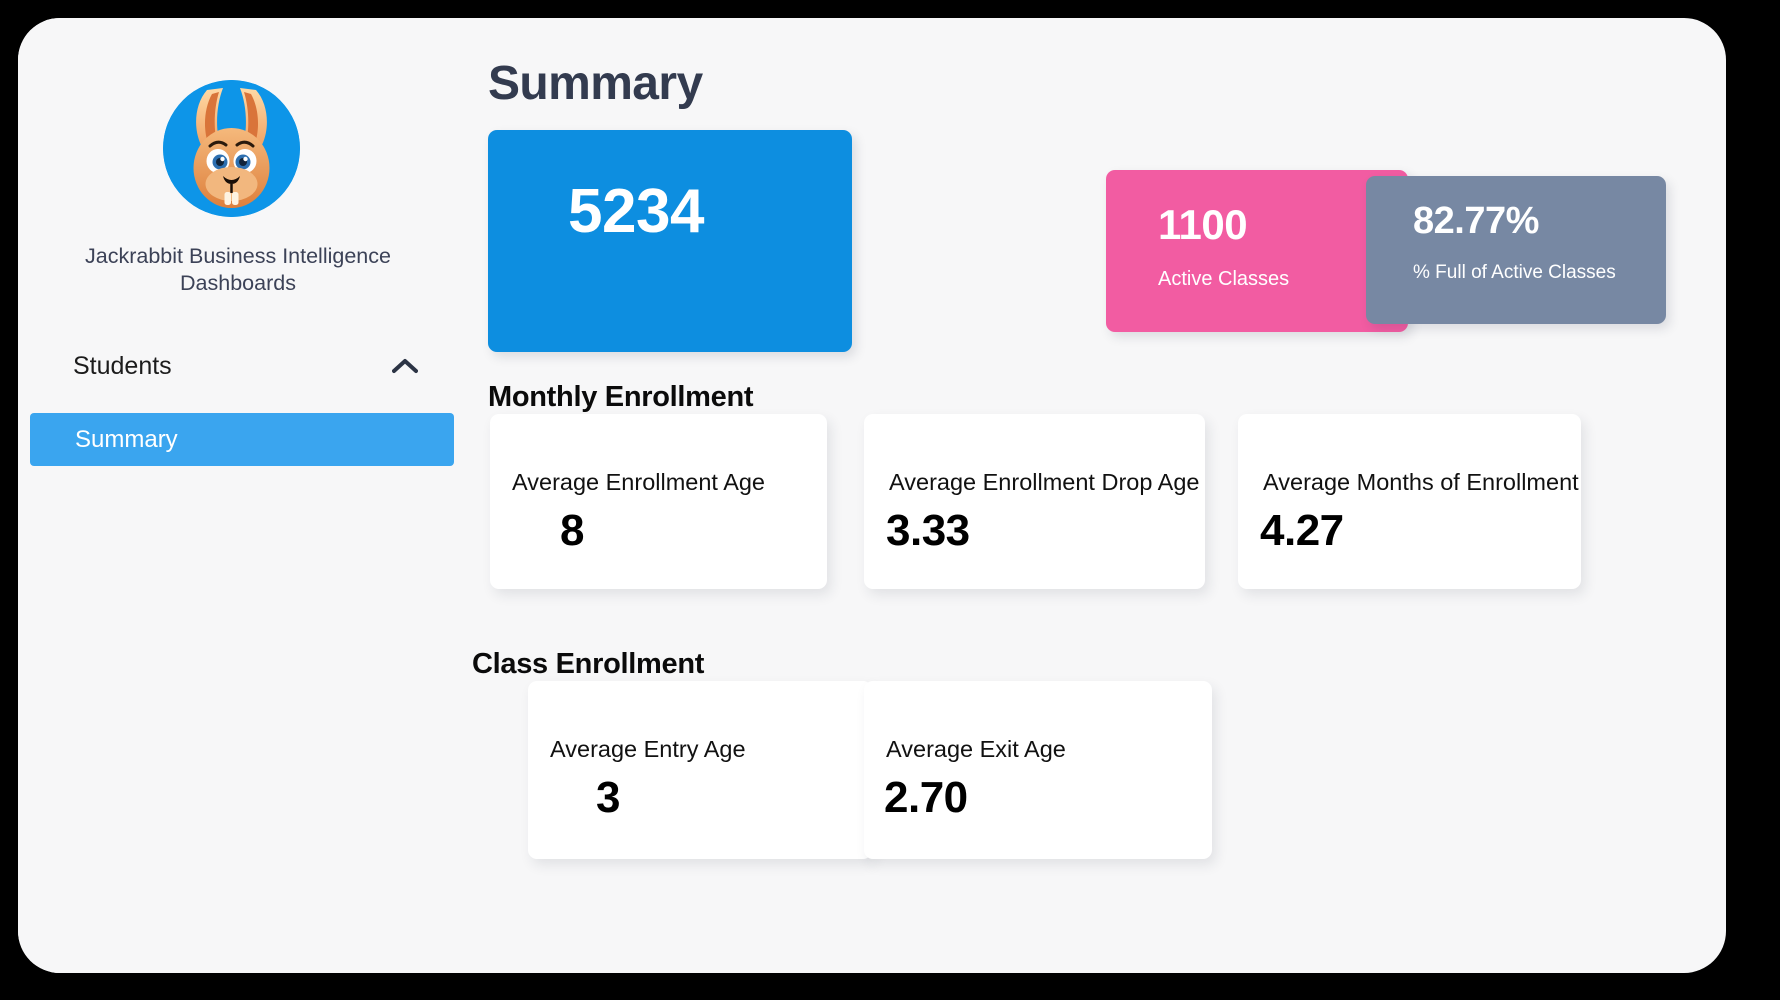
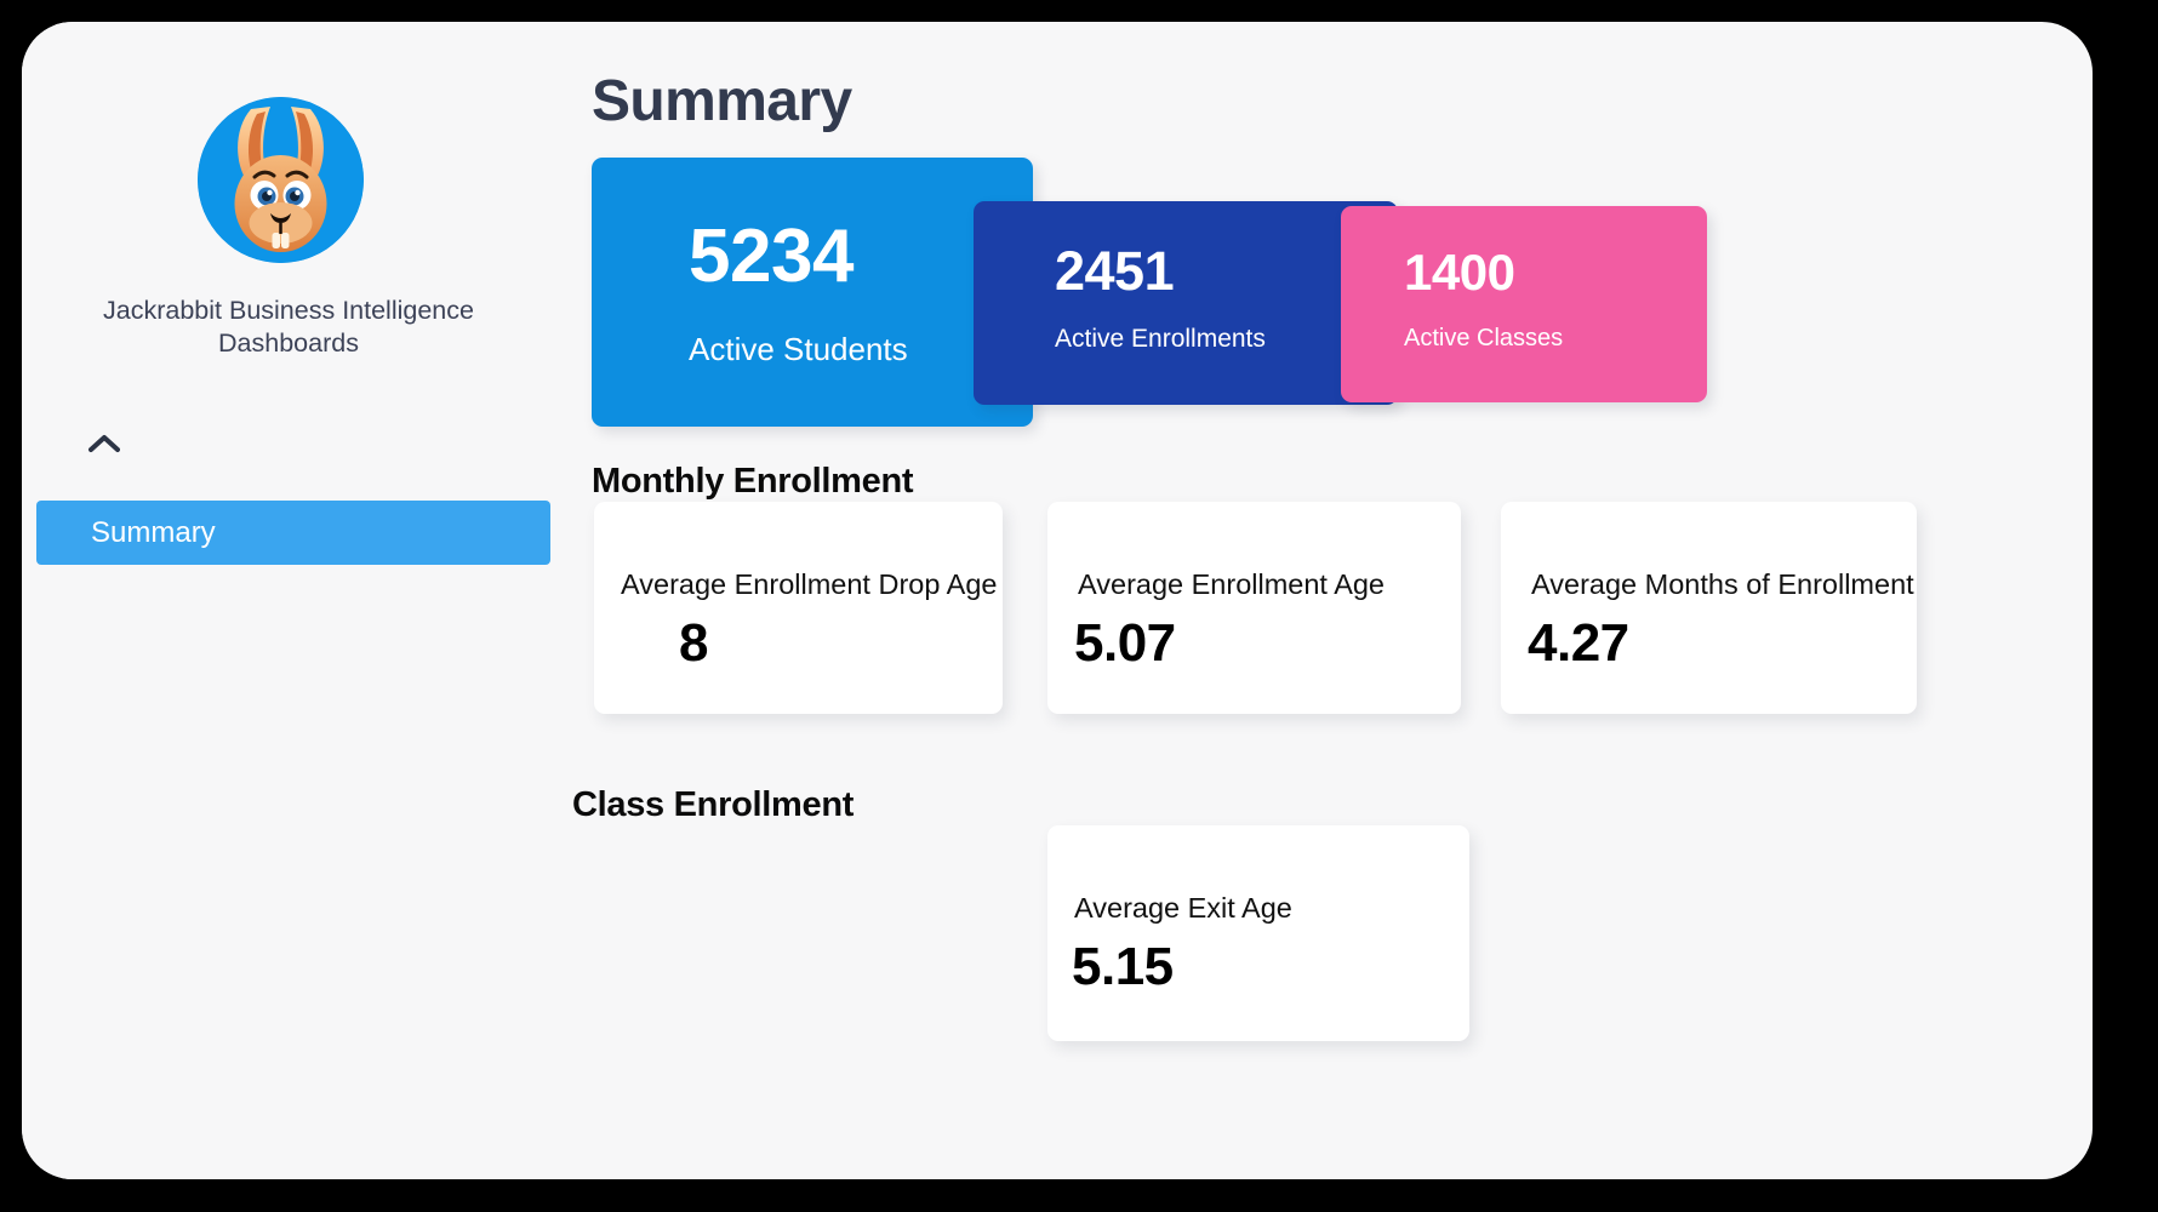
  Jackrabbit Business Intelligence Dashboards
- Students
  Summary
  Summary
  5234
+ Active Students
+ 2451
+ Active Enrollments
- 1100
+ 1400
  Active Classes
- 82.77%
- % Full of Active Classes
  Monthly Enrollment
- Average Enrollment Age
+ Average Enrollment Drop Age
  8
- Average Enrollment Drop Age
+ Average Enrollment Age
- 3.33
+ 5.07
  Average Months of Enrollment
  4.27
  Class Enrollment
- Average Entry Age
- 3
  Average Exit Age
- 2.70
+ 5.15
